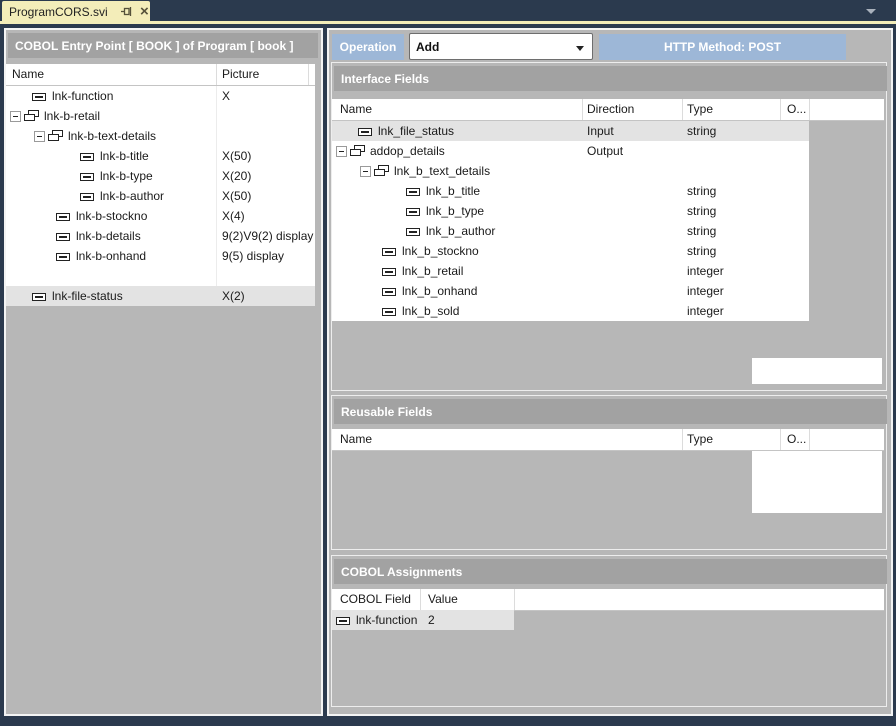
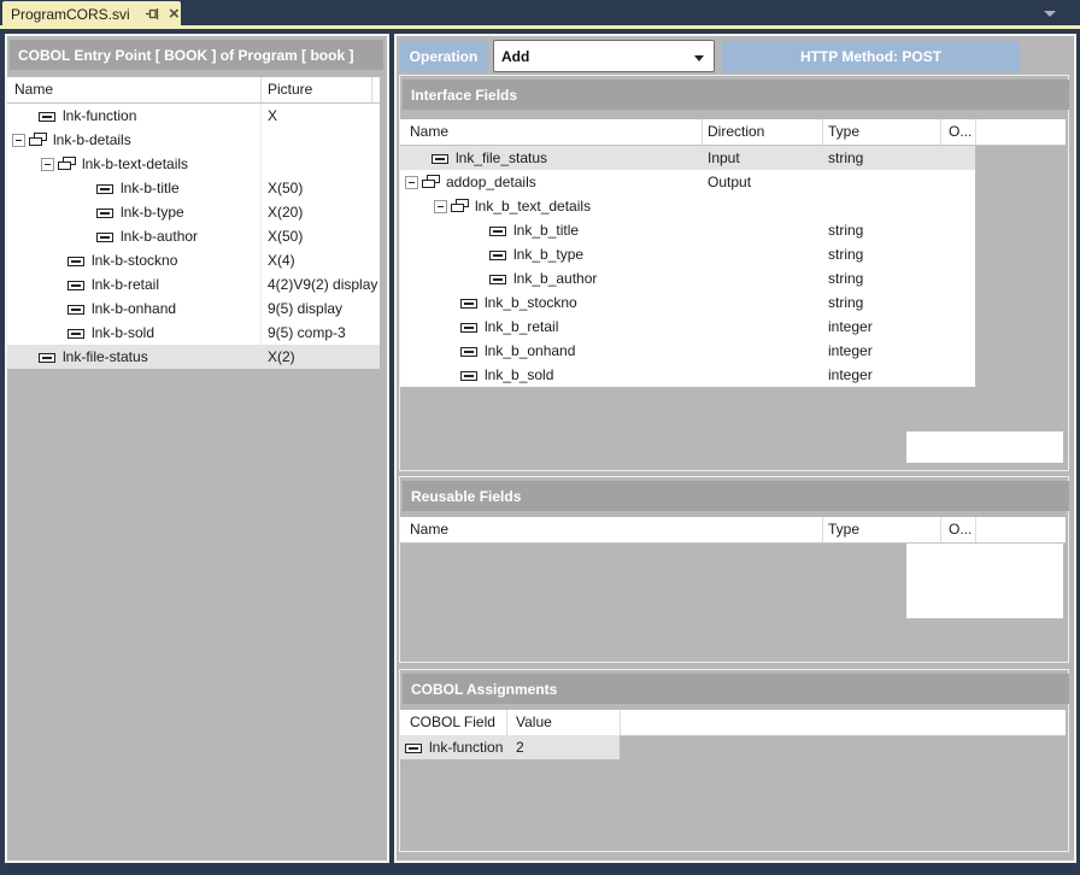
  ProgramCORS.svi
  ×
  COBOL Entry Point [ BOOK ] of Program [ book ]
  Name
  Picture
  lnk-function
  X
- lnk-b-retail
+ lnk-b-details
  lnk-b-text-details
  lnk-b-title
  X(50)
  lnk-b-type
  X(20)
  lnk-b-author
  X(50)
  lnk-b-stockno
  X(4)
- lnk-b-details
+ lnk-b-retail
- 9(2)V9(2) display
+ 4(2)V9(2) display
  lnk-b-onhand
  9(5) display
+ lnk-b-sold
+ 9(5) comp-3
  lnk-file-status
  X(2)
  Operation
  Add
  HTTP Method: POST
  Interface Fields
  Name
  Direction
  Type
  O...
  lnk_file_status
  Input
  string
  addop_details
  Output
  lnk_b_text_details
  lnk_b_title
  string
  lnk_b_type
  string
  lnk_b_author
  string
  lnk_b_stockno
  string
  lnk_b_retail
  integer
  lnk_b_onhand
  integer
  lnk_b_sold
  integer
  Reusable Fields
  Name
  Type
  O...
  COBOL Assignments
  COBOL Field
  Value
  lnk-function
  2
